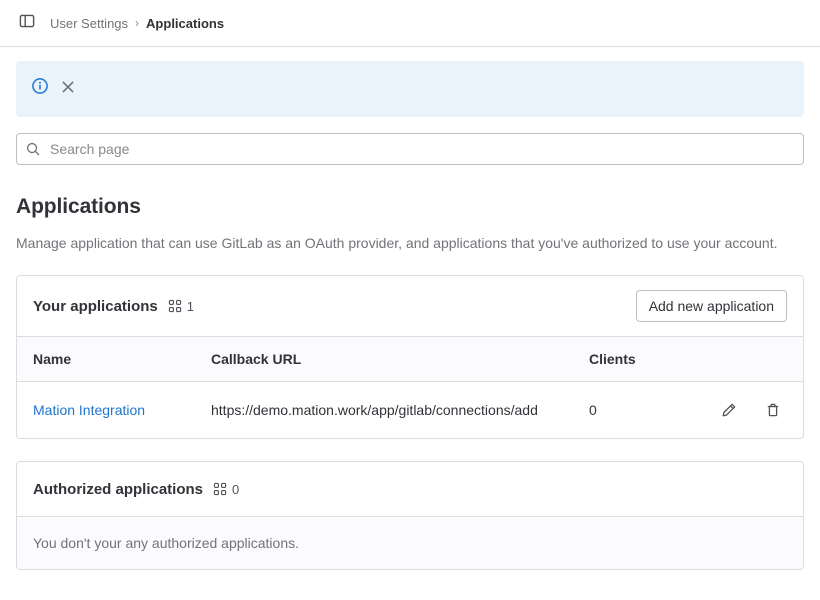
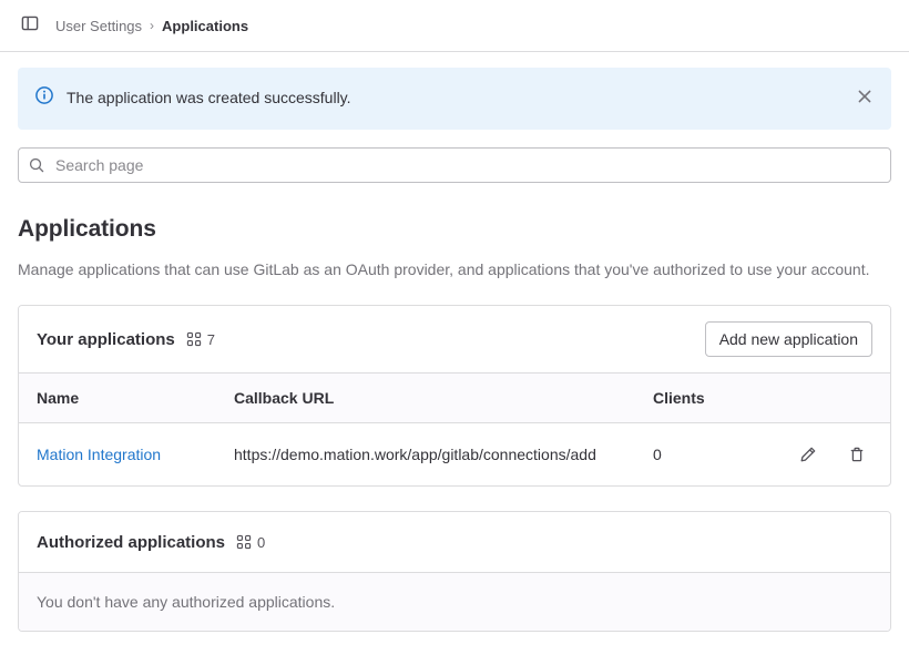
  User Settings
  ›
  Applications
+ The application was created successfully.
  Search page
  Applications
- Manage application that can use GitLab as an OAuth provider, and applications that you've authorized to use your account.
+ Manage applications that can use GitLab as an OAuth provider, and applications that you've authorized to use your account.
  Your applications
- 1
+ 7
  Add new application
  Name	Callback URL	Clients
  Mation Integration	https://demo.mation.work/app/gitlab/connections/add	0
  Authorized applications
  0
- You don't your any authorized applications.
+ You don't have any authorized applications.
